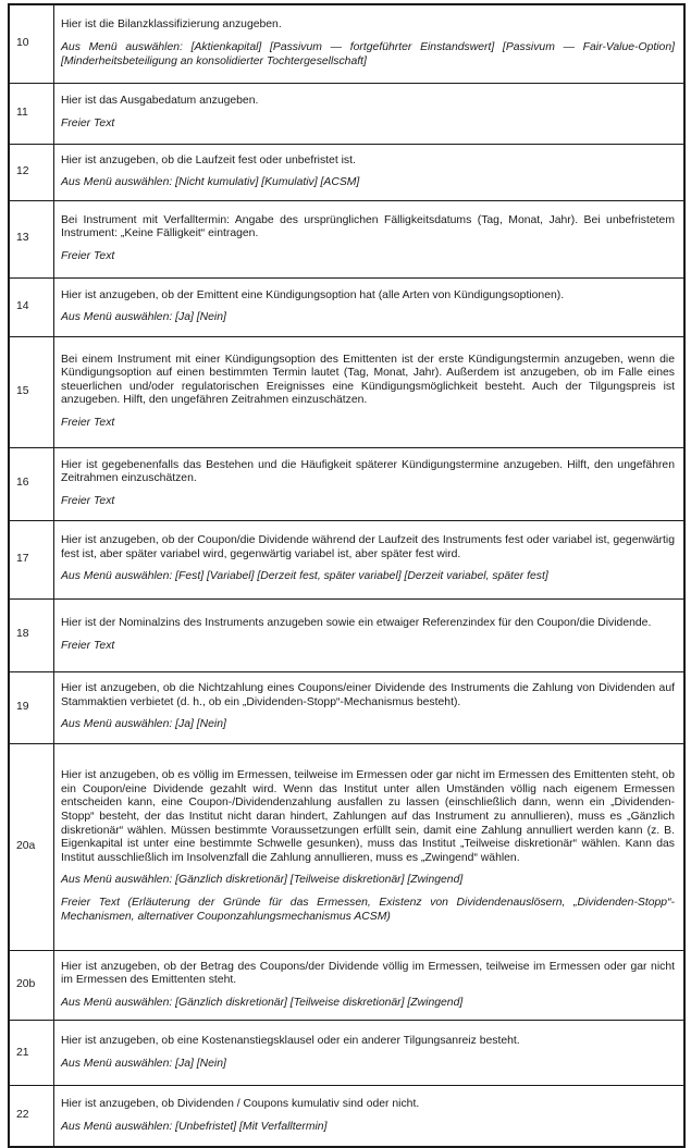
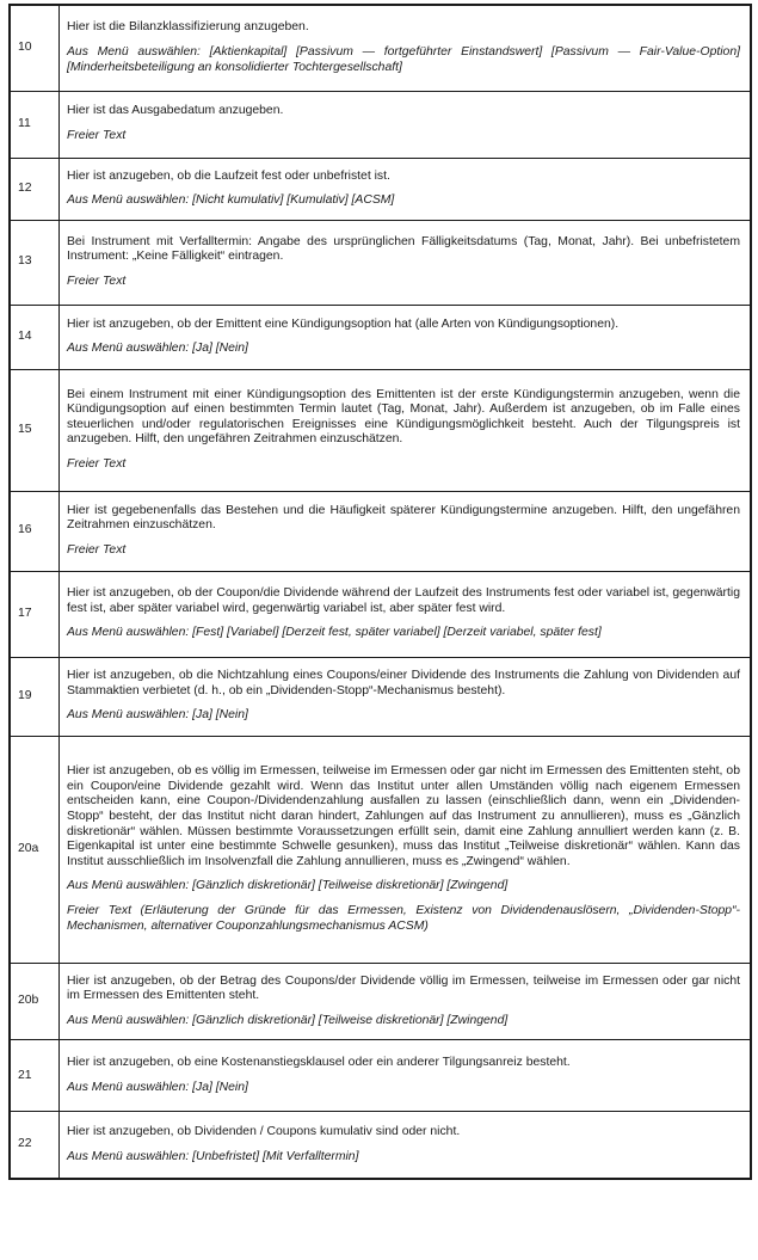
  10	Hier ist die Bilanzklassifizierung anzugeben. Aus Menü auswählen: [Aktienkapital] [Passivum — fortgeführter Einstandswert] [Passivum — Fair-Value-Option] [Minderheitsbeteiligung an konsolidierter Tochtergesellschaft]
  11	Hier ist das Ausgabedatum anzugeben. Freier Text
  12	Hier ist anzugeben, ob die Laufzeit fest oder unbefristet ist. Aus Menü auswählen: [Nicht kumulativ] [Kumulativ] [ACSM]
  13	Bei Instrument mit Verfalltermin: Angabe des ursprünglichen Fälligkeitsdatums (Tag, Monat, Jahr). Bei unbefristetem Instrument: „Keine Fälligkeit“ eintragen. Freier Text
  14	Hier ist anzugeben, ob der Emittent eine Kündigungsoption hat (alle Arten von Kündigungsoptionen). Aus Menü auswählen: [Ja] [Nein]
  15	Bei einem Instrument mit einer Kündigungsoption des Emittenten ist der erste Kündigungstermin anzugeben, wenn die Kündigungsoption auf einen bestimmten Termin lautet (Tag, Monat, Jahr). Außerdem ist anzugeben, ob im Falle eines steuerlichen und/oder regulatorischen Ereignisses eine Kündigungsmöglichkeit besteht. Auch der Tilgungspreis ist anzugeben. Hilft, den ungefähren Zeitrahmen einzuschätzen. Freier Text
  16	Hier ist gegebenenfalls das Bestehen und die Häufigkeit späterer Kündigungstermine anzugeben. Hilft, den ungefähren Zeitrahmen einzuschätzen. Freier Text
  17	Hier ist anzugeben, ob der Coupon/die Dividende während der Laufzeit des Instruments fest oder variabel ist, gegenwärtig fest ist, aber später variabel wird, gegenwärtig variabel ist, aber später fest wird. Aus Menü auswählen: [Fest] [Variabel] [Derzeit fest, später variabel] [Derzeit variabel, später fest]
- 18	Hier ist der Nominalzins des Instruments anzugeben sowie ein etwaiger Referenzindex für den Coupon/die Dividende. Freier Text
  19	Hier ist anzugeben, ob die Nichtzahlung eines Coupons/einer Dividende des Instruments die Zahlung von Dividenden auf Stammaktien verbietet (d. h., ob ein „Dividenden-Stopp“-Mechanismus besteht). Aus Menü auswählen: [Ja] [Nein]
  20a	Hier ist anzugeben, ob es völlig im Ermessen, teilweise im Ermessen oder gar nicht im Ermessen des Emittenten steht, ob ein Coupon/eine Dividende gezahlt wird. Wenn das Institut unter allen Umständen völlig nach eigenem Ermessen entscheiden kann, eine Coupon-/Dividendenzahlung ausfallen zu lassen (einschließlich dann, wenn ein „Dividenden-Stopp“ besteht, der das Institut nicht daran hindert, Zahlungen auf das Instrument zu annullieren), muss es „Gänzlich diskretionär“ wählen. Müssen bestimmte Voraussetzungen erfüllt sein, damit eine Zahlung annulliert werden kann (z. B. Eigenkapital ist unter eine bestimmte Schwelle gesunken), muss das Institut „Teilweise diskretionär“ wählen. Kann das Institut ausschließlich im Insolvenzfall die Zahlung annullieren, muss es „Zwingend“ wählen. Aus Menü auswählen: [Gänzlich diskretionär] [Teilweise diskretionär] [Zwingend] Freier Text (Erläuterung der Gründe für das Ermessen, Existenz von Dividendenauslösern, „Dividenden-Stopp“-Mechanismen, alternativer Couponzahlungsmechanismus ACSM)
  20b	Hier ist anzugeben, ob der Betrag des Coupons/der Dividende völlig im Ermessen, teilweise im Ermessen oder gar nicht im Ermessen des Emittenten steht. Aus Menü auswählen: [Gänzlich diskretionär] [Teilweise diskretionär] [Zwingend]
  21	Hier ist anzugeben, ob eine Kostenanstiegsklausel oder ein anderer Tilgungsanreiz besteht. Aus Menü auswählen: [Ja] [Nein]
  22	Hier ist anzugeben, ob Dividenden / Coupons kumulativ sind oder nicht. Aus Menü auswählen: [Unbefristet] [Mit Verfalltermin]
